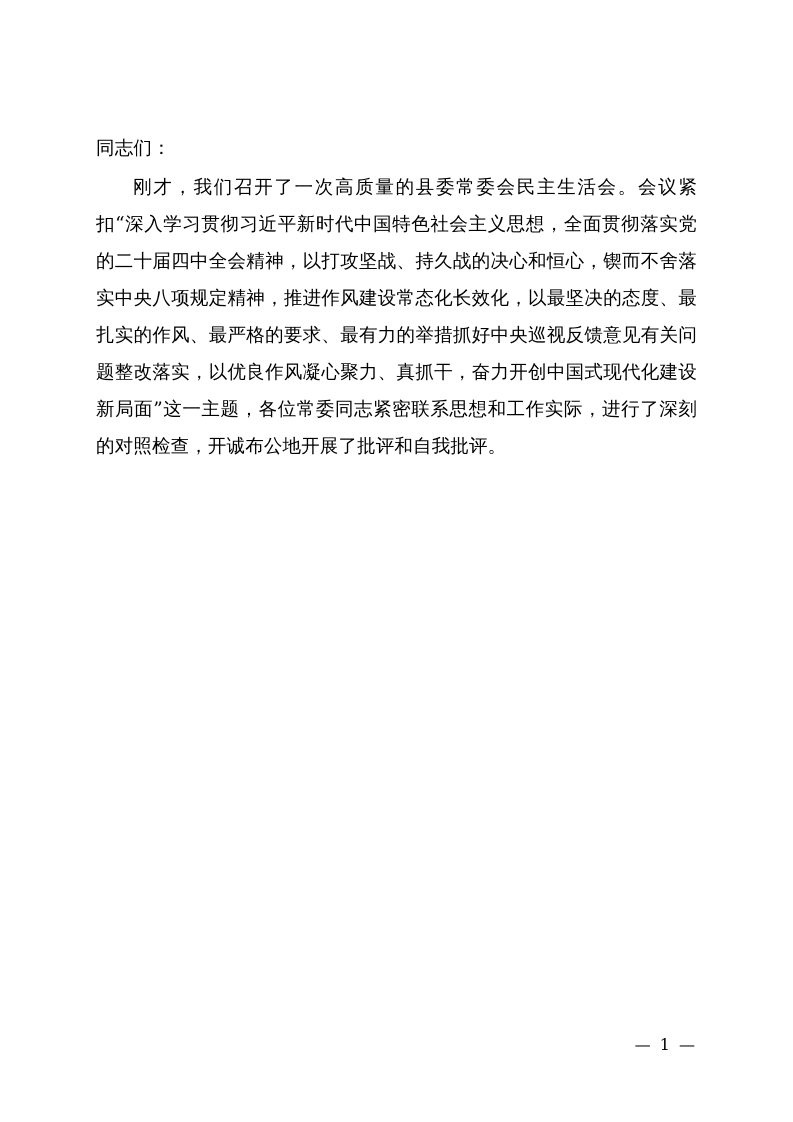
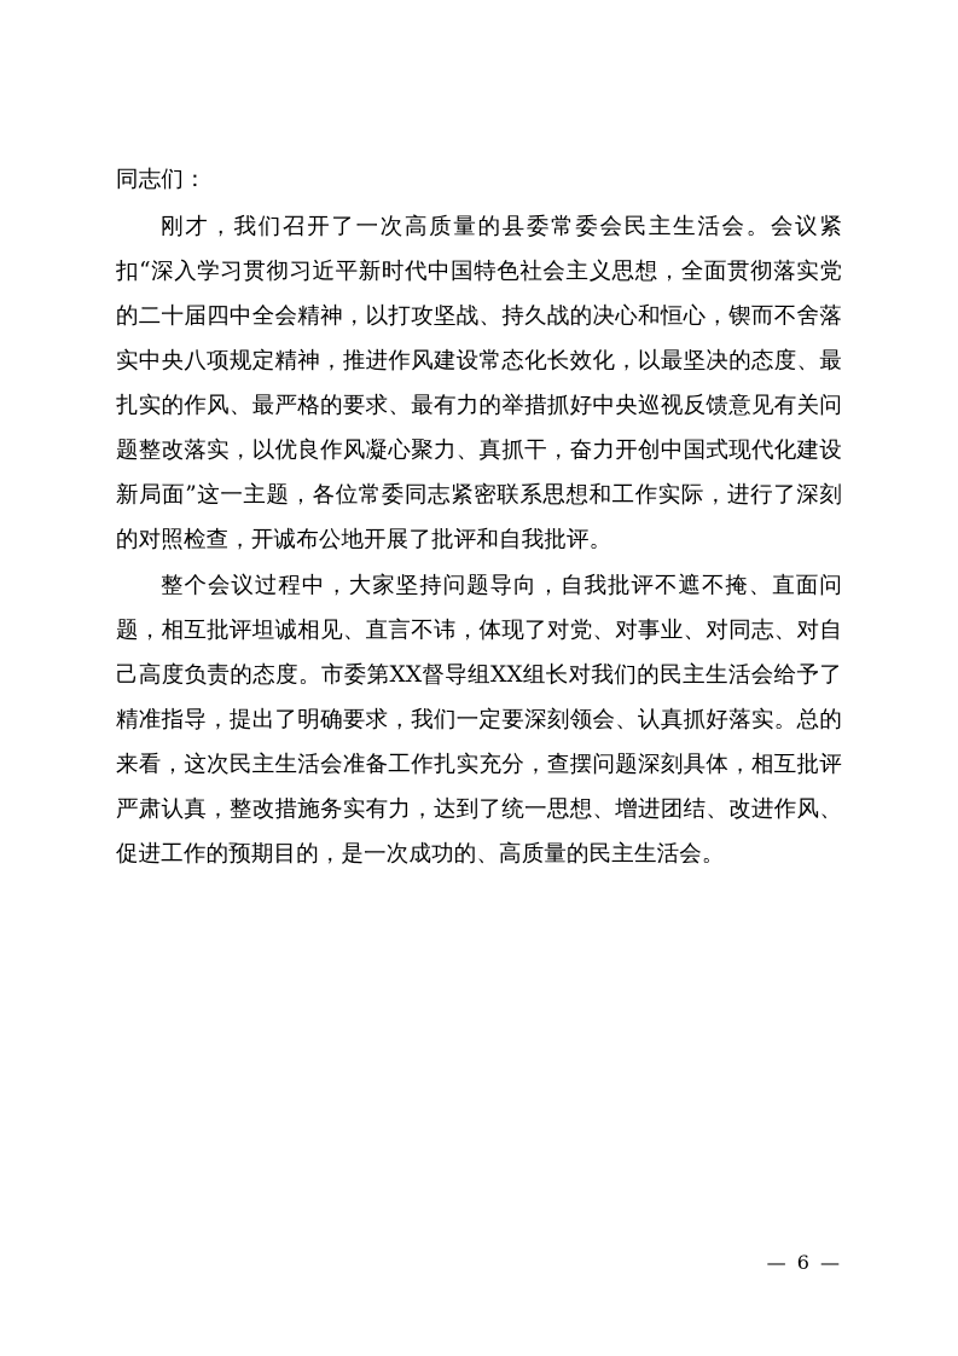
  同志们：
  刚才，我们召开了一次高质量的县委常委会民主生活会。会议紧扣“深入学习贯彻习近平新时代中国特色社会主义思想，全面贯彻落实党的二十届四中全会精神，以打攻坚战、持久战的决心和恒心，锲而不舍落实中央八项规定精神，推进作风建设常态化长效化，以最坚决的态度、最扎实的作风、最严格的要求、最有力的举措抓好中央巡视反馈意见有关问题整改落实，以优良作风凝心聚力、真抓干，奋力开创中国式现代化建设新局面”这一主题，各位常委同志紧密联系思想和工作实际，进行了深刻的对照检查，开诚布公地开展了批评和自我批评。
+ 整个会议过程中，大家坚持问题导向，自我批评不遮不掩、直面问题，相互批评坦诚相见、直言不讳，体现了对党、对事业、对同志、对自己高度负责的态度。市委第XX督导组XX组长对我们的民主生活会给予了精准指导，提出了明确要求，我们一定要深刻领会、认真抓好落实。总的来看，这次民主生活会准备工作扎实充分，查摆问题深刻具体，相互批评严肃认真，整改措施务实有力，达到了统一思想、增进团结、改进作风、促进工作的预期目的，是一次成功的、高质量的民主生活会。
- — 1 —
+ — 6 —
